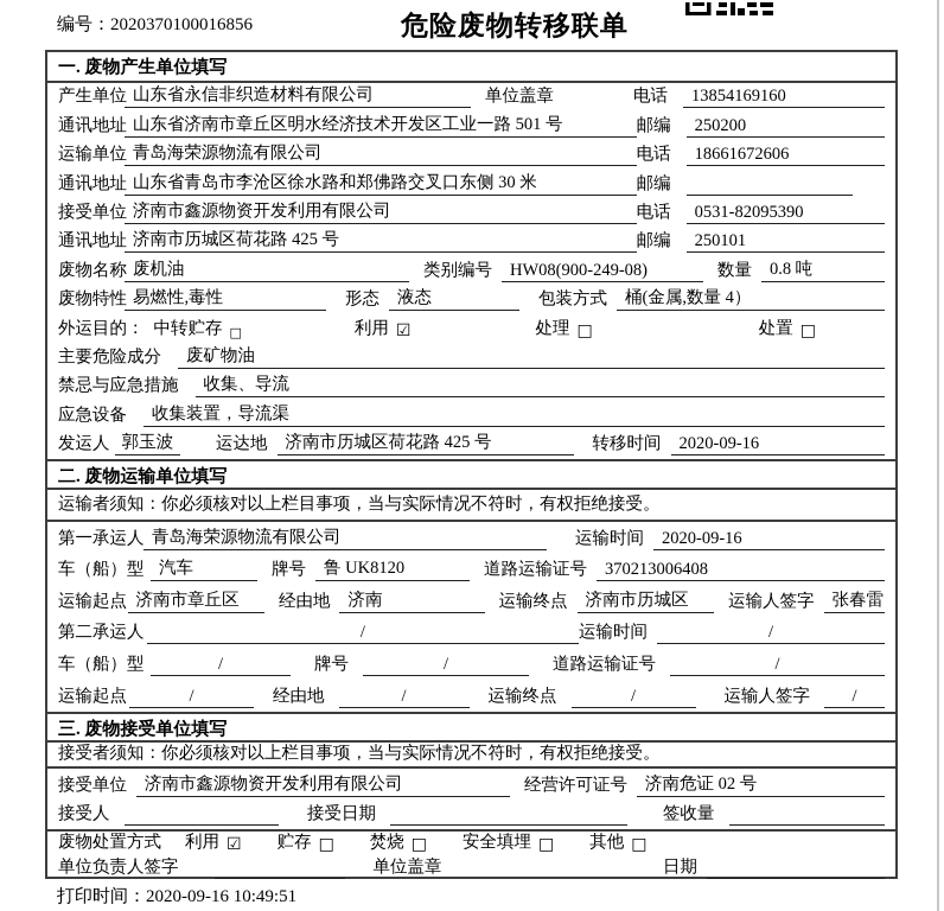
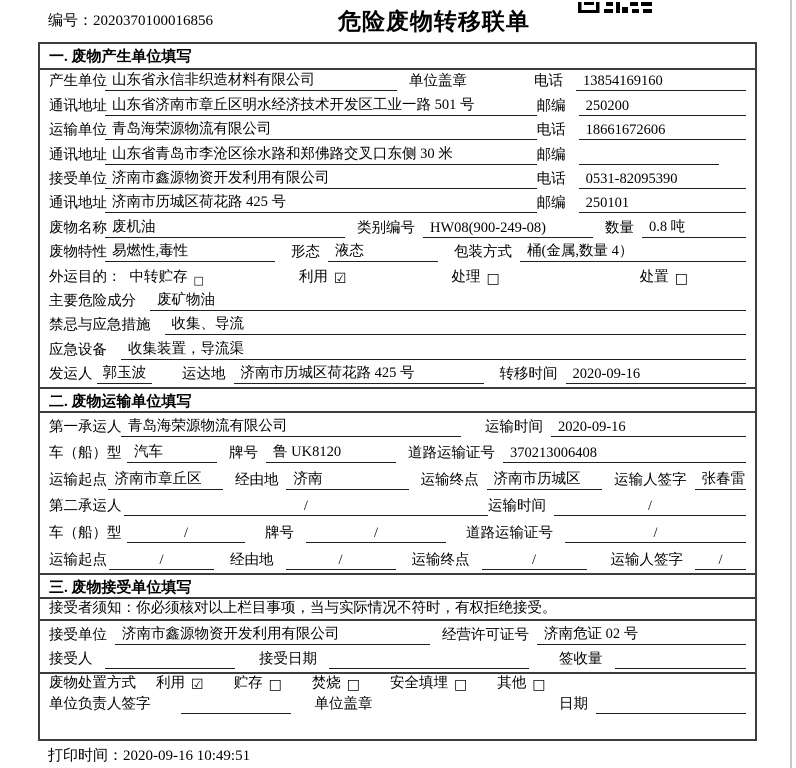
  编号：2020370100016856
  危险废物转移联单
  一. 废物产生单位填写
  产生单位
  山东省永信非织造材料有限公司
  单位盖章
  电话
  13854169160
  通讯地址
  山东省济南市章丘区明水经济技术开发区工业一路 501 号
  邮编
  250200
  运输单位
  青岛海荣源物流有限公司
  电话
  18661672606
  通讯地址
  山东省青岛市李沧区徐水路和郑佛路交叉口东侧 30 米
  邮编
  接受单位
  济南市鑫源物资开发利用有限公司
  电话
  0531-82095390
  通讯地址
  济南市历城区荷花路 425 号
  邮编
  250101
  废物名称
  废机油
  类别编号
  HW08(900-249-08)
  数量
  0.8 吨
  废物特性
  易燃性,毒性
  形态
  液态
  包装方式
  桶(金属,数量 4）
  外运目的：
  中转贮存
  □
  利用
  ☑
  处理
  □
  处置
  □
  主要危险成分
  废矿物油
  禁忌与应急措施
  收集、导流
  应急设备
  收集装置，导流渠
  发运人
  郭玉波
  运达地
  济南市历城区荷花路 425 号
  转移时间
  2020-09-16
  二. 废物运输单位填写
- 运输者须知：你必须核对以上栏目事项，当与实际情况不符时，有权拒绝接受。
  第一承运人
  青岛海荣源物流有限公司
  运输时间
  2020-09-16
  车（船）型
  汽车
  牌号
  鲁 UK8120
  道路运输证号
  370213006408
  运输起点
  济南市章丘区
  经由地
  济南
  运输终点
  济南市历城区
  运输人签字
  张春雷
  第二承运人
  /
  运输时间
  /
  车（船）型
  /
  牌号
  /
  道路运输证号
  /
  运输起点
  /
  经由地
  /
  运输终点
  /
  运输人签字
  /
  三. 废物接受单位填写
  接受者须知：你必须核对以上栏目事项，当与实际情况不符时，有权拒绝接受。
  接受单位
  济南市鑫源物资开发利用有限公司
  经营许可证号
  济南危证 02 号
  接受人
  接受日期
  签收量
  废物处置方式
  利用
  ☑
  贮存
  □
  焚烧
  □
  安全填埋
  □
  其他
  □
  单位负责人签字
  单位盖章
  日期
  打印时间：2020-09-16 10:49:51
